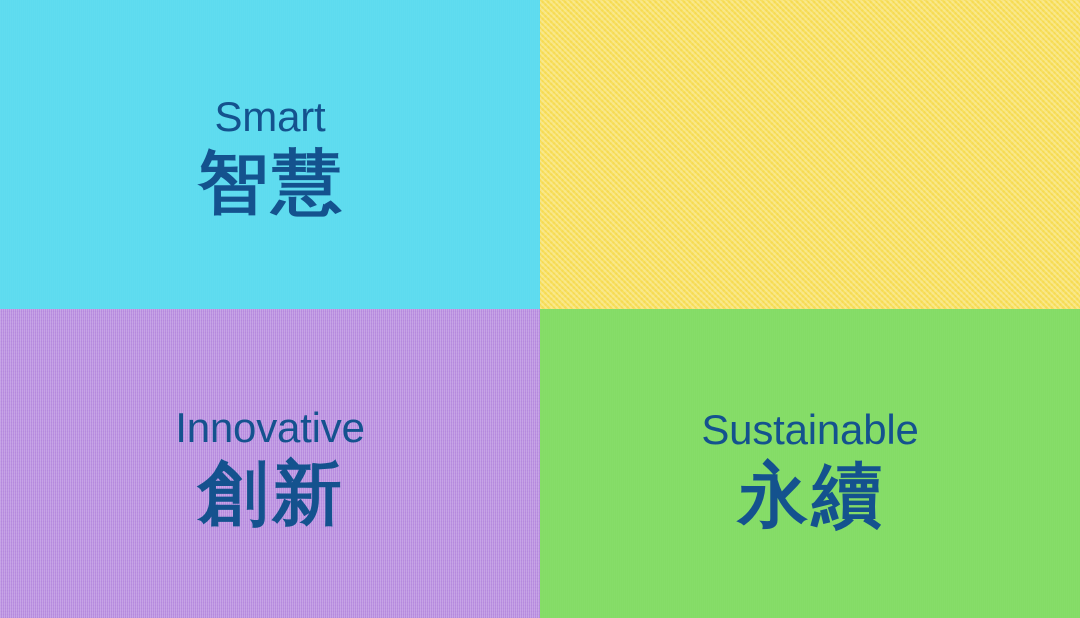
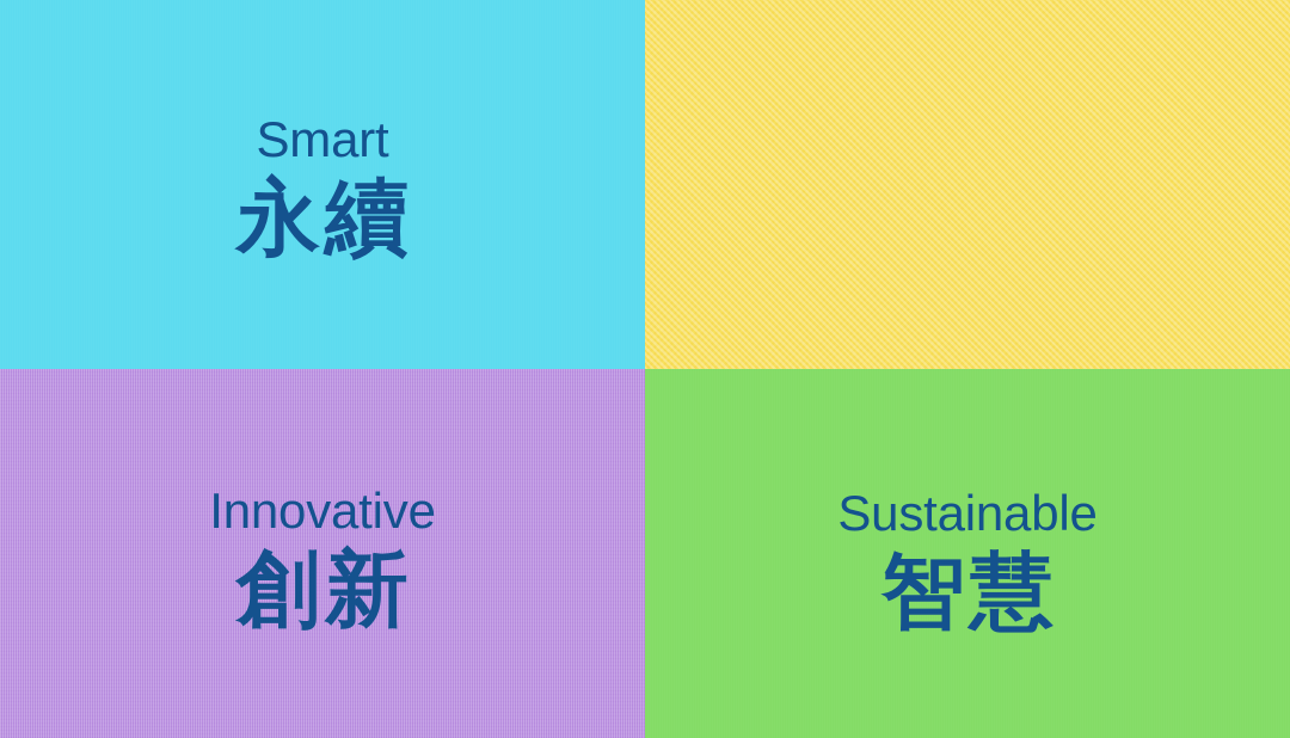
  Smart
- 智慧
+ 永續
  Innovative
  創新
  Sustainable
- 永續
+ 智慧
